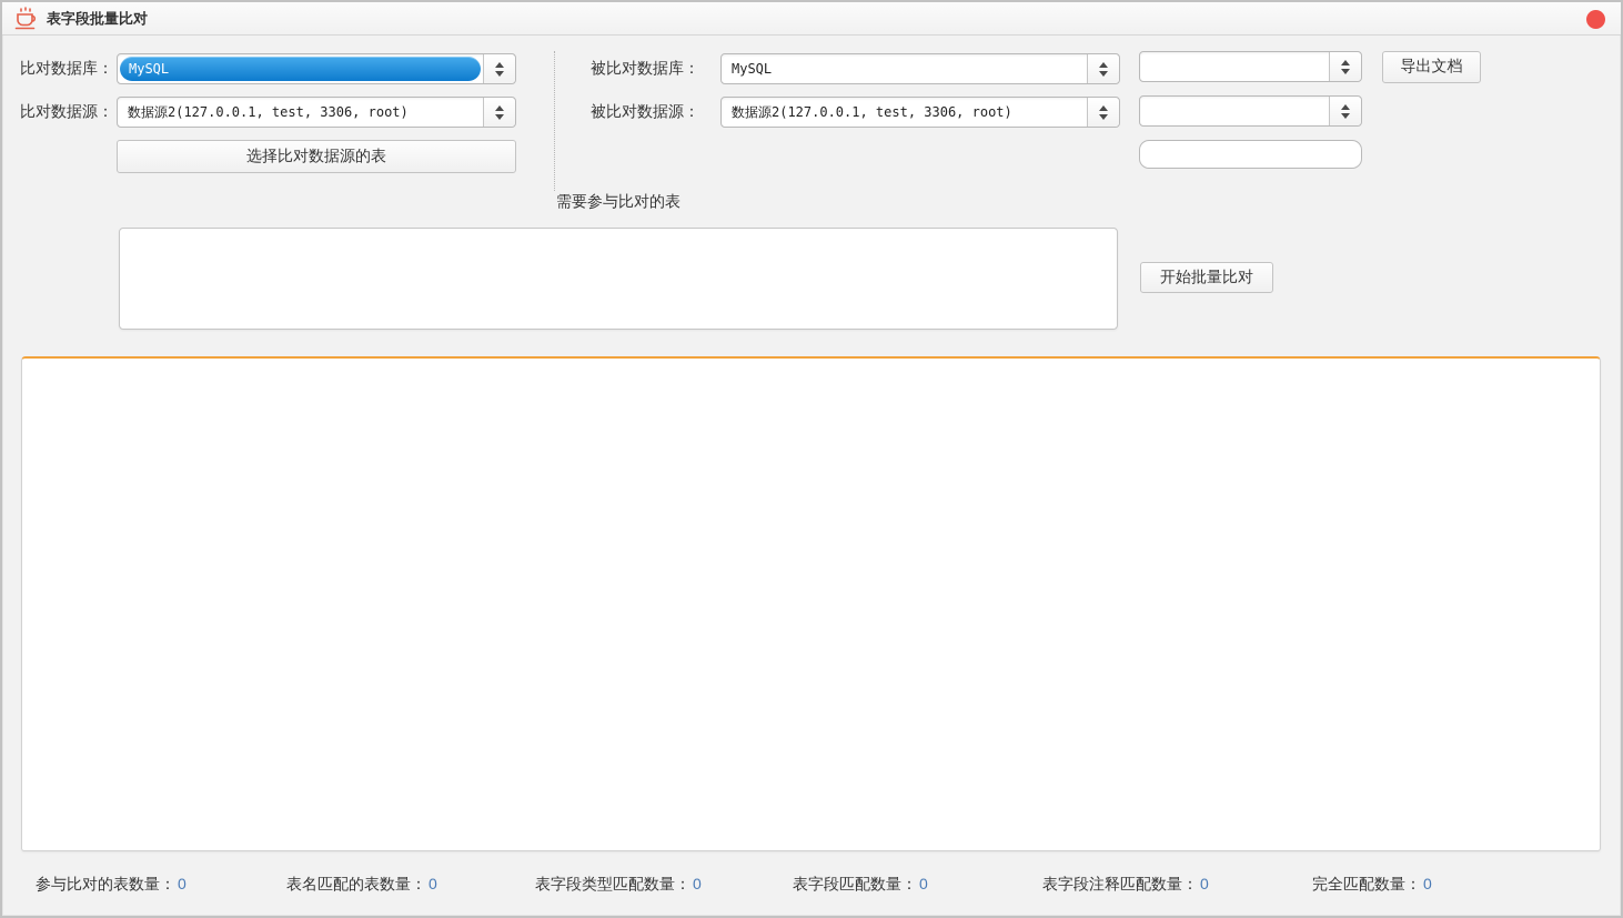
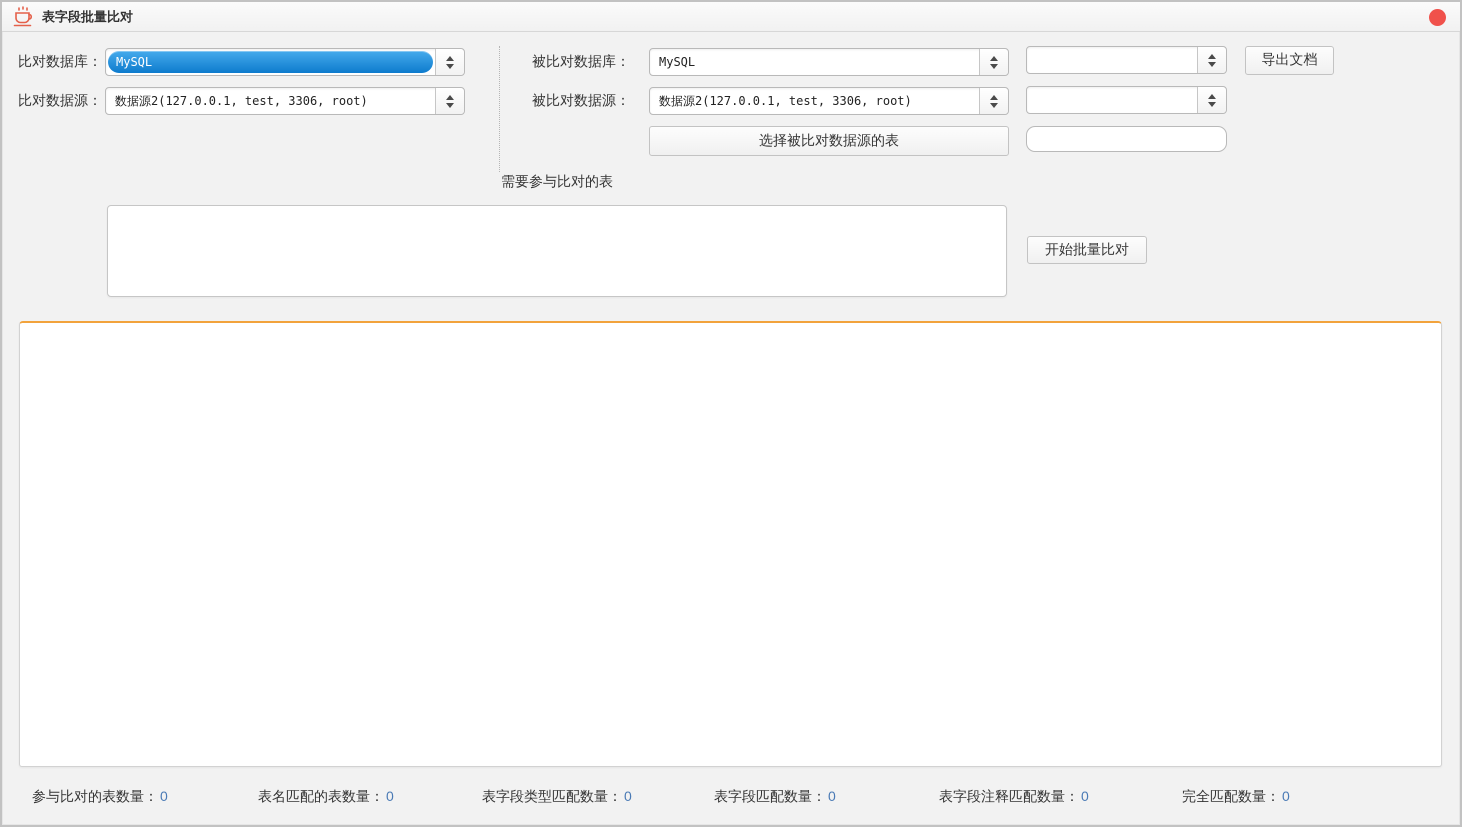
  表字段批量比对
  比对数据库：
  MySQL
  比对数据源：
  数据源2(127.0.0.1, test, 3306, root)
- 选择比对数据源的表
  被比对数据库：
  MySQL
  被比对数据源：
  数据源2(127.0.0.1, test, 3306, root)
+ 选择被比对数据源的表
  导出文档
  需要参与比对的表
  开始批量比对
  参与比对的表数量： 0
  表名匹配的表数量： 0
  表字段类型匹配数量： 0
  表字段匹配数量： 0
  表字段注释匹配数量： 0
  完全匹配数量： 0
